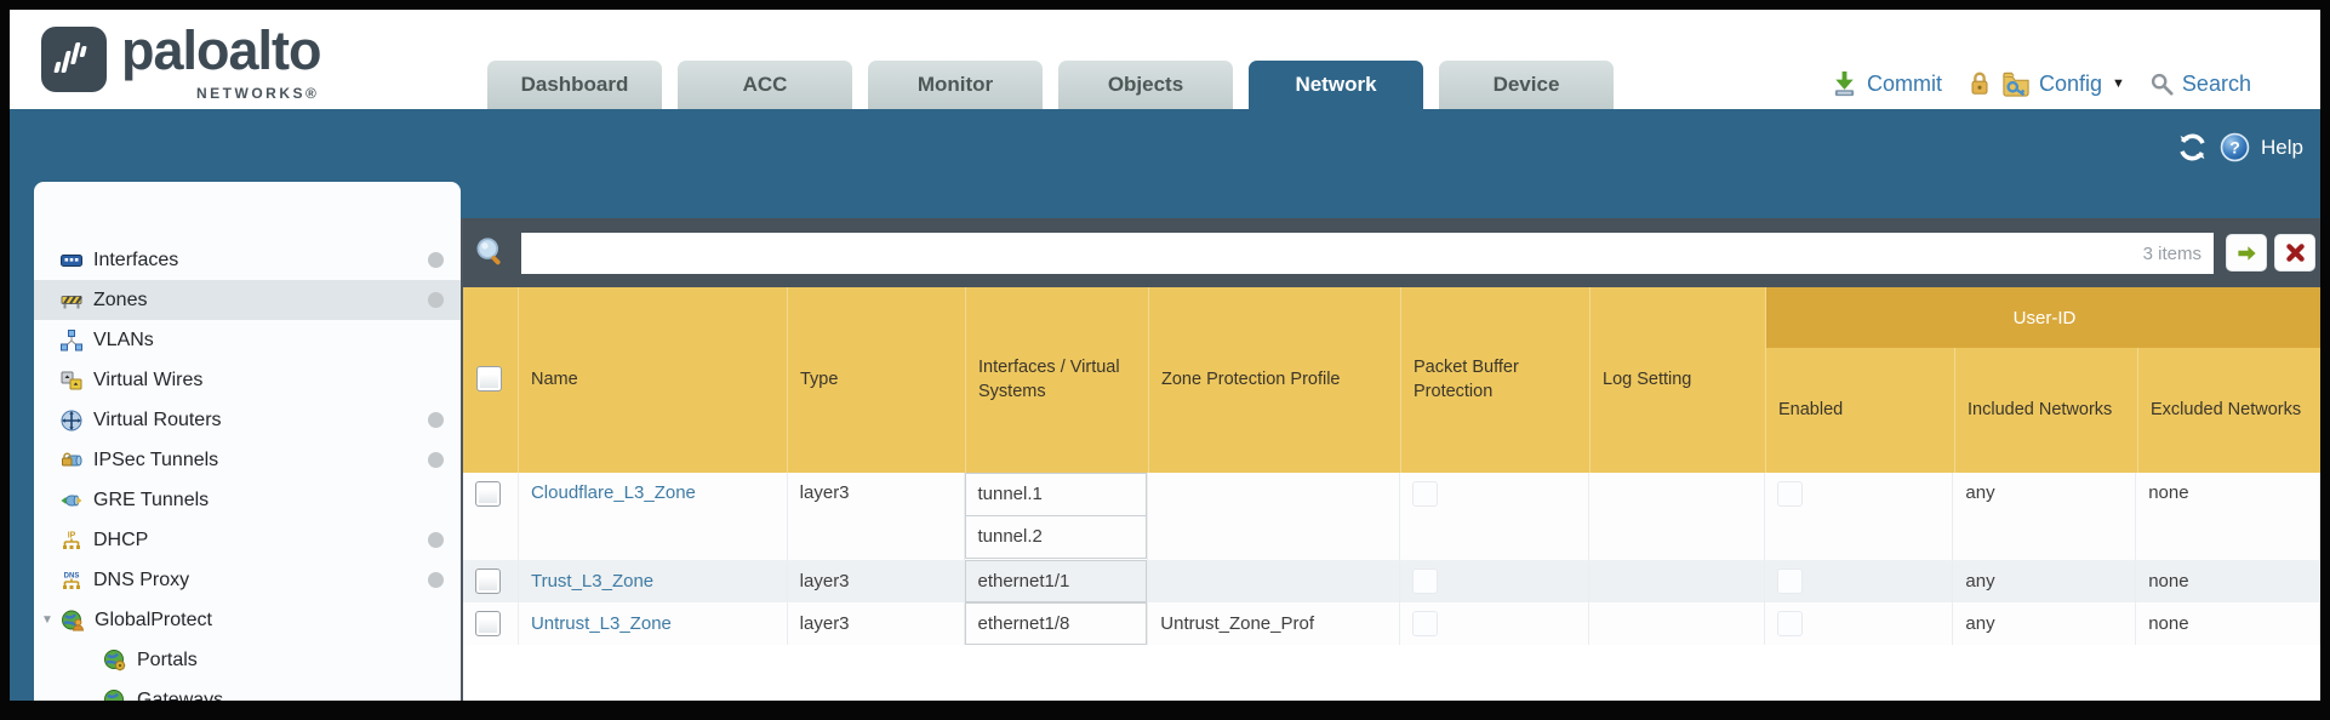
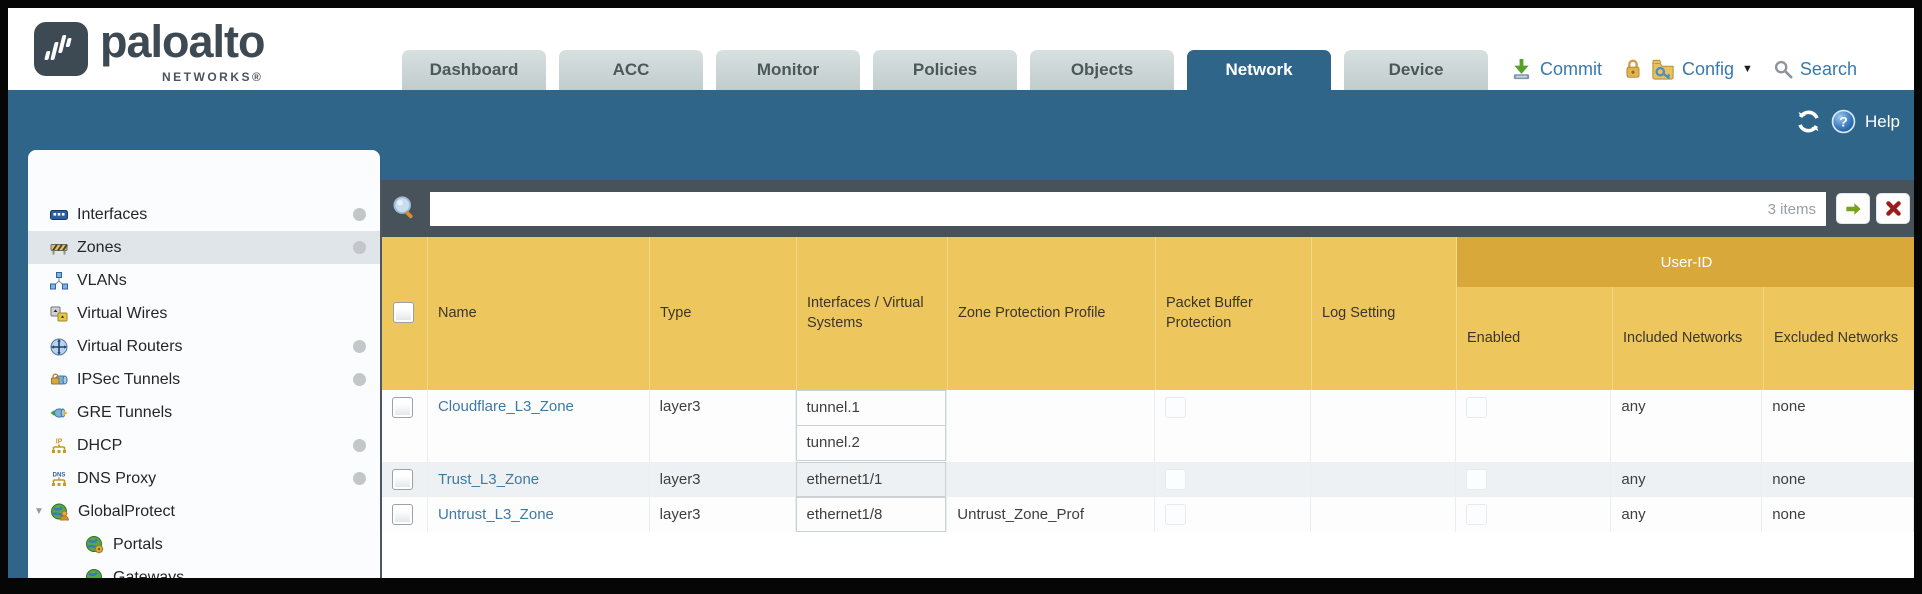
  paloalto
  NETWORKS®
  Dashboard
  ACC
  Monitor
+ Policies
  Objects
  Network
  Device
  Commit
  Config
  ▼
  Search
  ?
  Help
  Interfaces
  Zones
  VLANs
  Virtual Wires
  Virtual Routers
  IPSec Tunnels
  GRE Tunnels
  DHCP
  DNS Proxy
  ▼
  GlobalProtect
  Portals
  Gateways
  3 items
  User-ID
  Name
  Type
  Interfaces / Virtual Systems
  Zone Protection Profile
  Packet Buffer Protection
  Log Setting
  Enabled
  Included Networks
  Excluded Networks
  Cloudflare_L3_Zone
  layer3
  tunnel.1
  tunnel.2
  any
  none
  Trust_L3_Zone
  layer3
  ethernet1/1
  any
  none
  Untrust_L3_Zone
  layer3
  ethernet1/8
  Untrust_Zone_Prof
  any
  none
